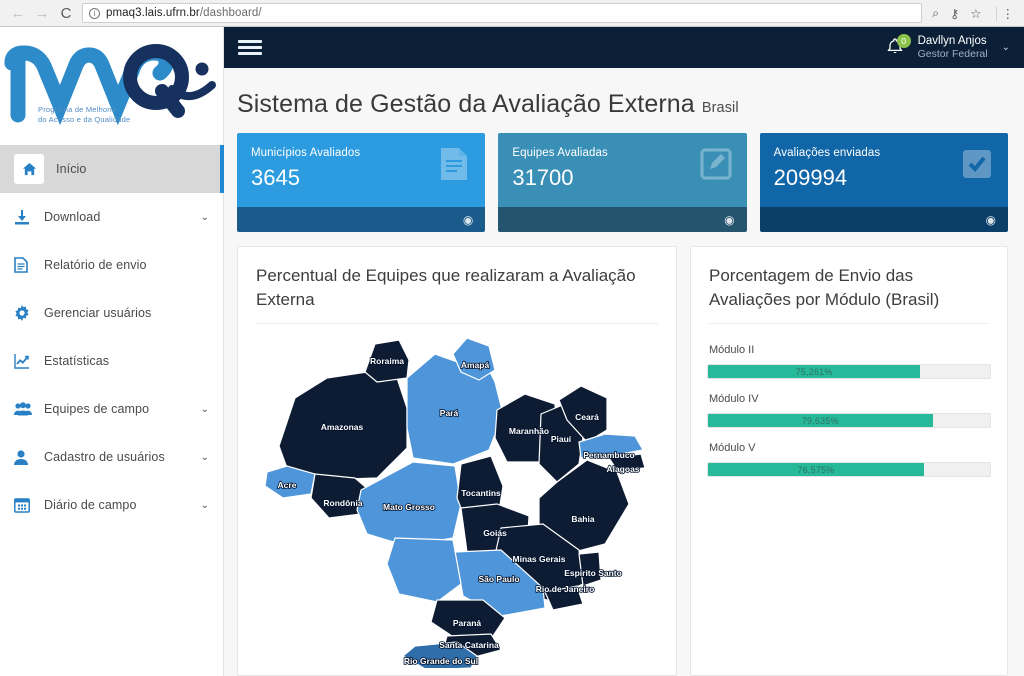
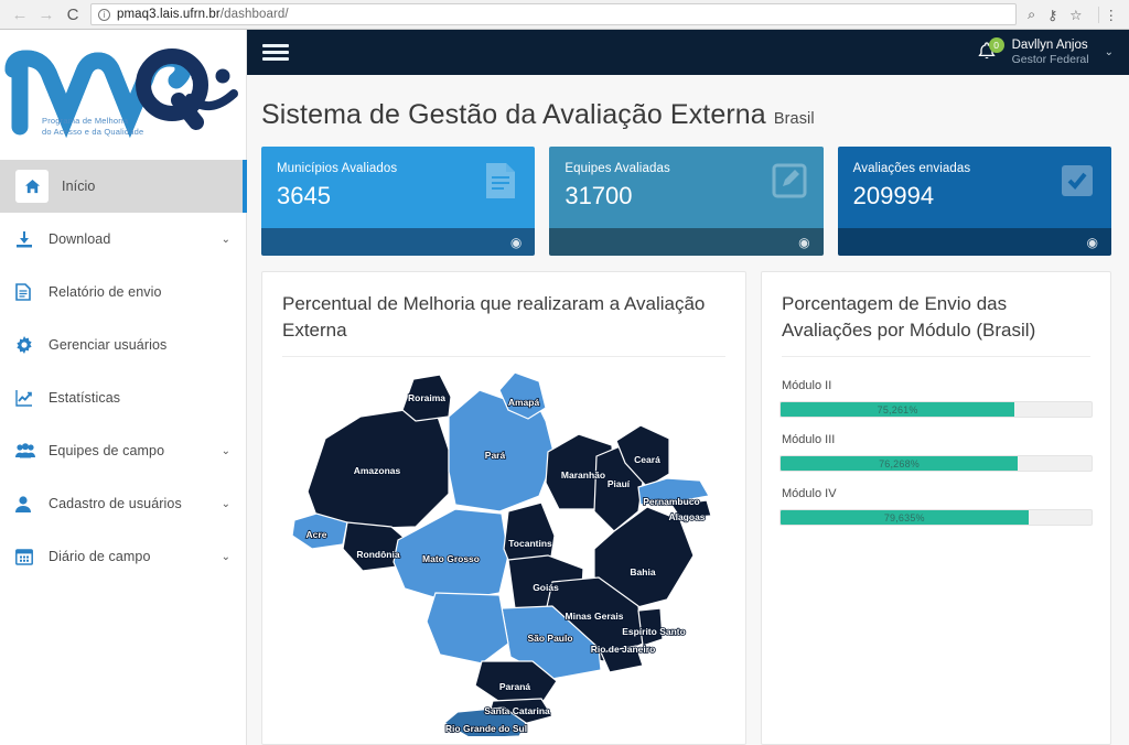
  ←
  →
  C
  i
  pmaq3.lais.ufrn.br/dashboard/
  ⌕
  ⚷
  ☆
  ⋮
  Programa de Melhoria
  do Acesso e da Qualidade
  Início
  Download
  ⌄
  Relatório de envio
  Gerenciar usuários
  Estatísticas
  Equipes de campo
  ⌄
  Cadastro de usuários
  ⌄
  Diário de campo
  ⌄
  0
  Davllyn Anjos
  Gestor Federal
  ⌄
  Sistema de Gestão da Avaliação Externa Brasil
  Municípios Avaliados
  3645
  ◉
  Equipes Avaliadas
  31700
  ◉
  Avaliações enviadas
  209994
  ◉
- Percentual de Equipes que realizaram a Avaliação Externa
+ Percentual de Melhoria que realizaram a Avaliação Externa
  Roraima
  Amapá
  Amazonas
  Pará
  Acre
  Rondônia
  Mato Grosso
  Tocantins
  Maranhão
  Piauí
  Ceará
  Pernambuco
  Alagoas
  Bahia
  Goiás
  Minas Gerais
  Espírito Santo
  Rio de Janeiro
  São Paulo
  Paraná
  Santa Catarina
  Rio Grande do Sul
  Porcentagem de Envio das Avaliações por Módulo (Brasil)
  Módulo II
  75,261%
+ Módulo III
+ 76,268%
  Módulo IV
  79,635%
- Módulo V
- 76,575%
